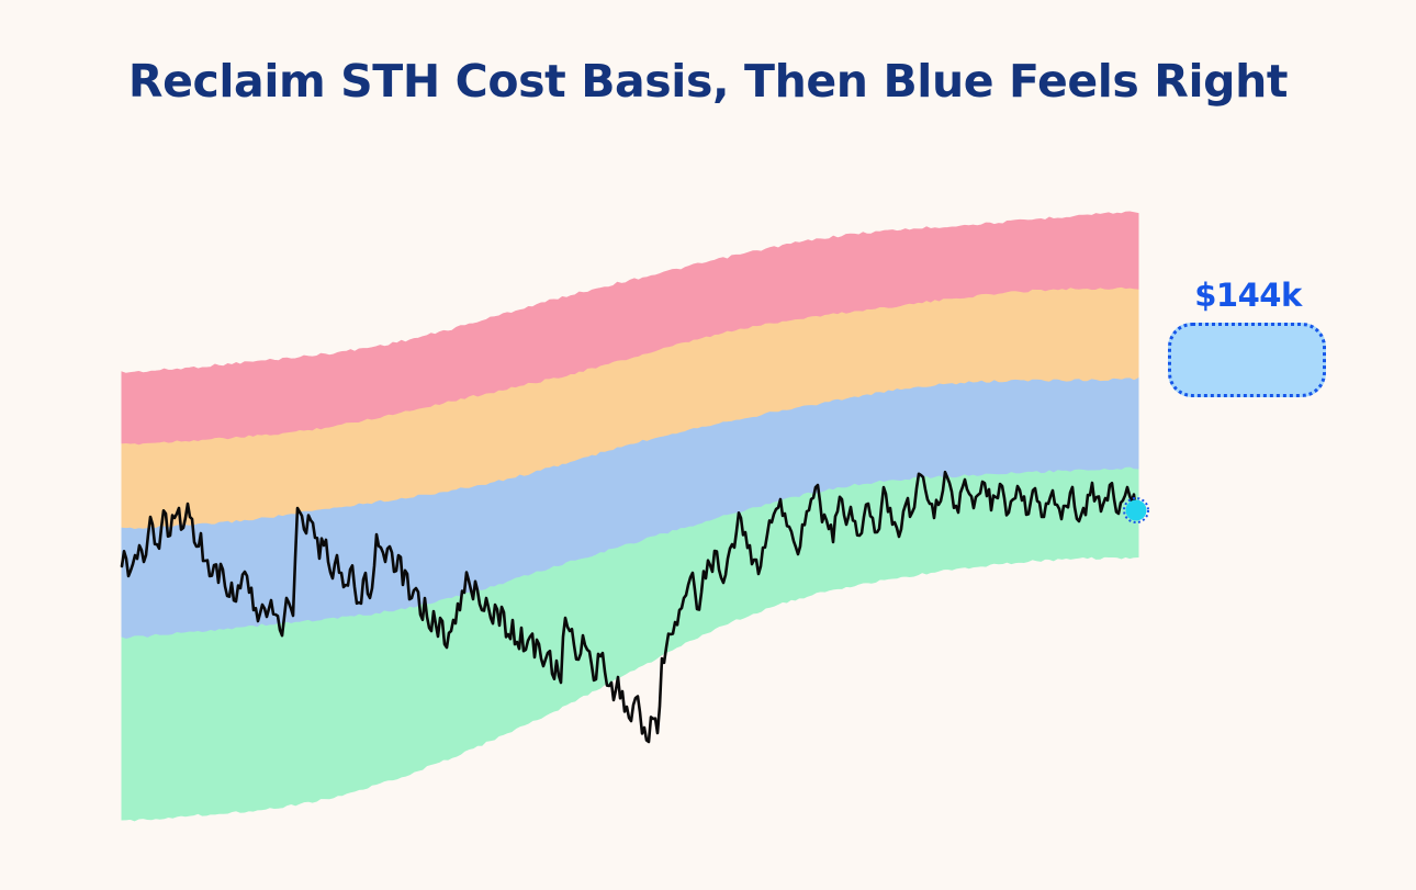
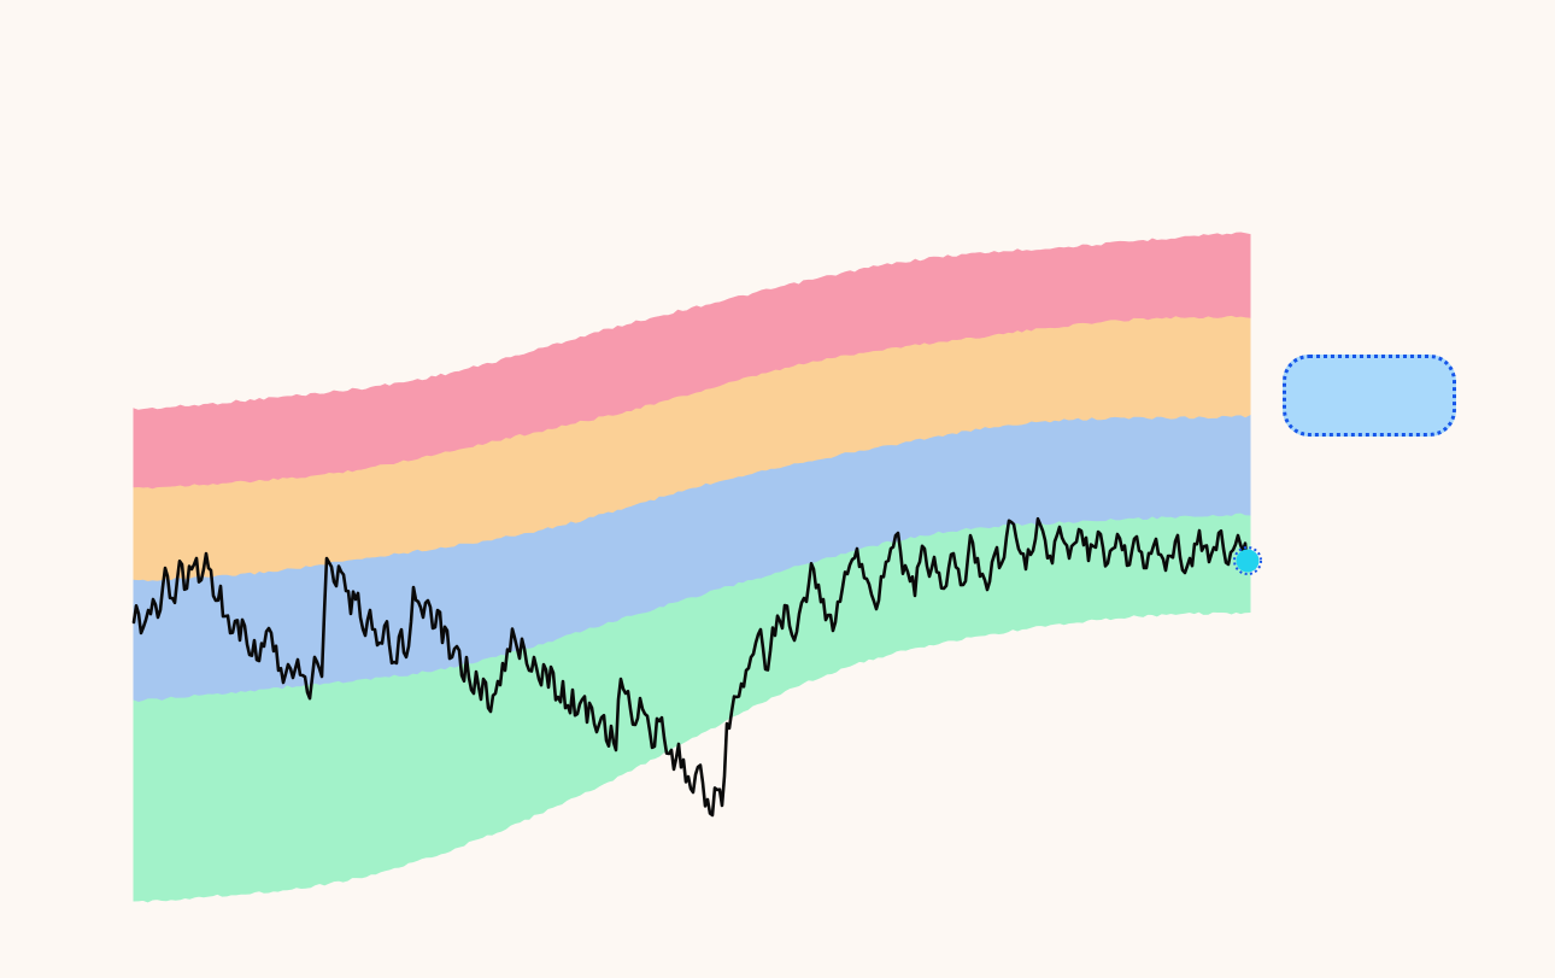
- Reclaim STH Cost Basis, Then Blue Feels Right
- $144k
